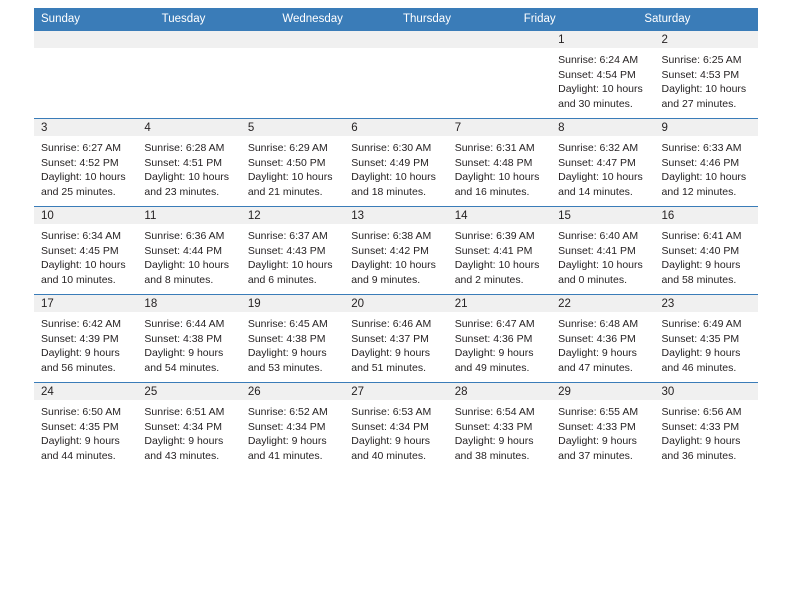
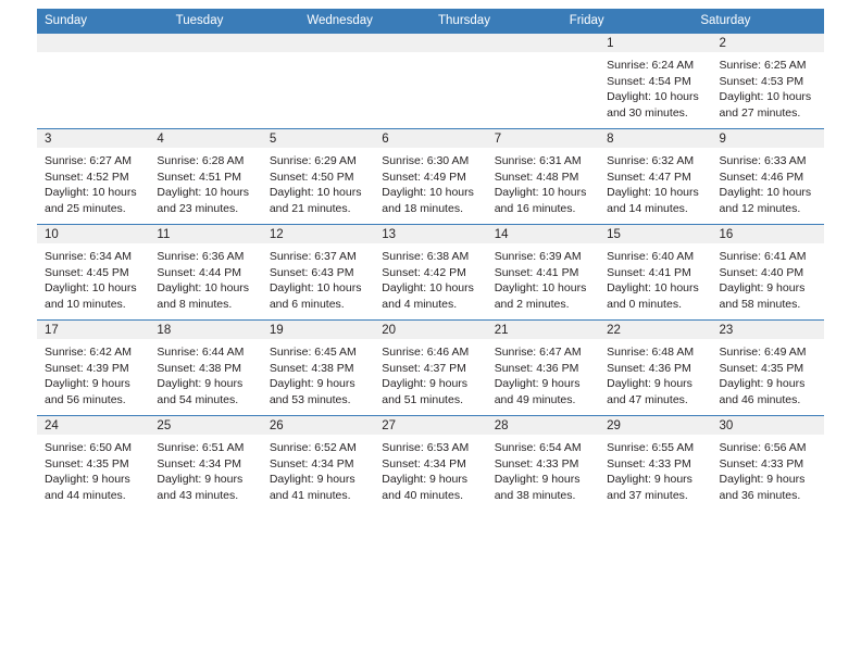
  Sunday
  Tuesday
  Wednesday
  Thursday
  Friday
  Saturday
  1
  Sunrise: 6:24 AM
  Sunset: 4:54 PM
  Daylight: 10 hours
  and 30 minutes.
  2
  Sunrise: 6:25 AM
  Sunset: 4:53 PM
  Daylight: 10 hours
  and 27 minutes.
  3
  Sunrise: 6:27 AM
  Sunset: 4:52 PM
  Daylight: 10 hours
  and 25 minutes.
  4
  Sunrise: 6:28 AM
  Sunset: 4:51 PM
  Daylight: 10 hours
  and 23 minutes.
  5
  Sunrise: 6:29 AM
  Sunset: 4:50 PM
  Daylight: 10 hours
  and 21 minutes.
  6
  Sunrise: 6:30 AM
  Sunset: 4:49 PM
  Daylight: 10 hours
  and 18 minutes.
  7
  Sunrise: 6:31 AM
  Sunset: 4:48 PM
  Daylight: 10 hours
  and 16 minutes.
  8
  Sunrise: 6:32 AM
  Sunset: 4:47 PM
  Daylight: 10 hours
  and 14 minutes.
  9
  Sunrise: 6:33 AM
  Sunset: 4:46 PM
  Daylight: 10 hours
  and 12 minutes.
  10
  Sunrise: 6:34 AM
  Sunset: 4:45 PM
  Daylight: 10 hours
  and 10 minutes.
  11
  Sunrise: 6:36 AM
  Sunset: 4:44 PM
  Daylight: 10 hours
  and 8 minutes.
  12
  Sunrise: 6:37 AM
- Sunset: 4:43 PM
+ Sunset: 6:43 PM
  Daylight: 10 hours
  and 6 minutes.
  13
  Sunrise: 6:38 AM
  Sunset: 4:42 PM
  Daylight: 10 hours
- and 9 minutes.
+ and 4 minutes.
  14
  Sunrise: 6:39 AM
  Sunset: 4:41 PM
  Daylight: 10 hours
  and 2 minutes.
  15
  Sunrise: 6:40 AM
  Sunset: 4:41 PM
  Daylight: 10 hours
  and 0 minutes.
  16
  Sunrise: 6:41 AM
  Sunset: 4:40 PM
  Daylight: 9 hours
  and 58 minutes.
  17
  Sunrise: 6:42 AM
  Sunset: 4:39 PM
  Daylight: 9 hours
  and 56 minutes.
  18
  Sunrise: 6:44 AM
  Sunset: 4:38 PM
  Daylight: 9 hours
  and 54 minutes.
  19
  Sunrise: 6:45 AM
  Sunset: 4:38 PM
  Daylight: 9 hours
  and 53 minutes.
  20
  Sunrise: 6:46 AM
  Sunset: 4:37 PM
  Daylight: 9 hours
  and 51 minutes.
  21
  Sunrise: 6:47 AM
  Sunset: 4:36 PM
  Daylight: 9 hours
  and 49 minutes.
  22
  Sunrise: 6:48 AM
  Sunset: 4:36 PM
  Daylight: 9 hours
  and 47 minutes.
  23
  Sunrise: 6:49 AM
  Sunset: 4:35 PM
  Daylight: 9 hours
  and 46 minutes.
  24
  Sunrise: 6:50 AM
  Sunset: 4:35 PM
  Daylight: 9 hours
  and 44 minutes.
  25
  Sunrise: 6:51 AM
  Sunset: 4:34 PM
  Daylight: 9 hours
  and 43 minutes.
  26
  Sunrise: 6:52 AM
  Sunset: 4:34 PM
  Daylight: 9 hours
  and 41 minutes.
  27
  Sunrise: 6:53 AM
  Sunset: 4:34 PM
  Daylight: 9 hours
  and 40 minutes.
  28
  Sunrise: 6:54 AM
  Sunset: 4:33 PM
  Daylight: 9 hours
  and 38 minutes.
  29
  Sunrise: 6:55 AM
  Sunset: 4:33 PM
  Daylight: 9 hours
  and 37 minutes.
  30
  Sunrise: 6:56 AM
  Sunset: 4:33 PM
  Daylight: 9 hours
  and 36 minutes.
